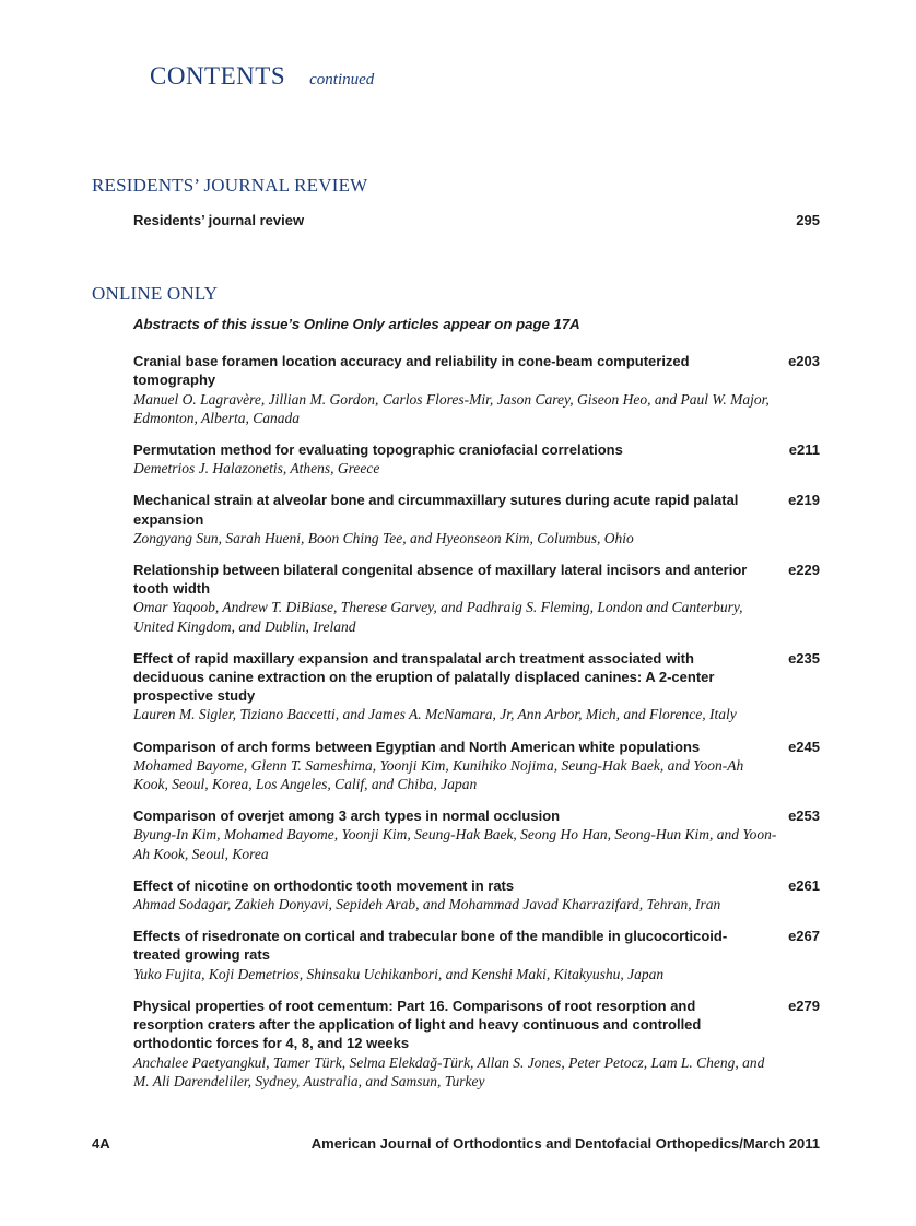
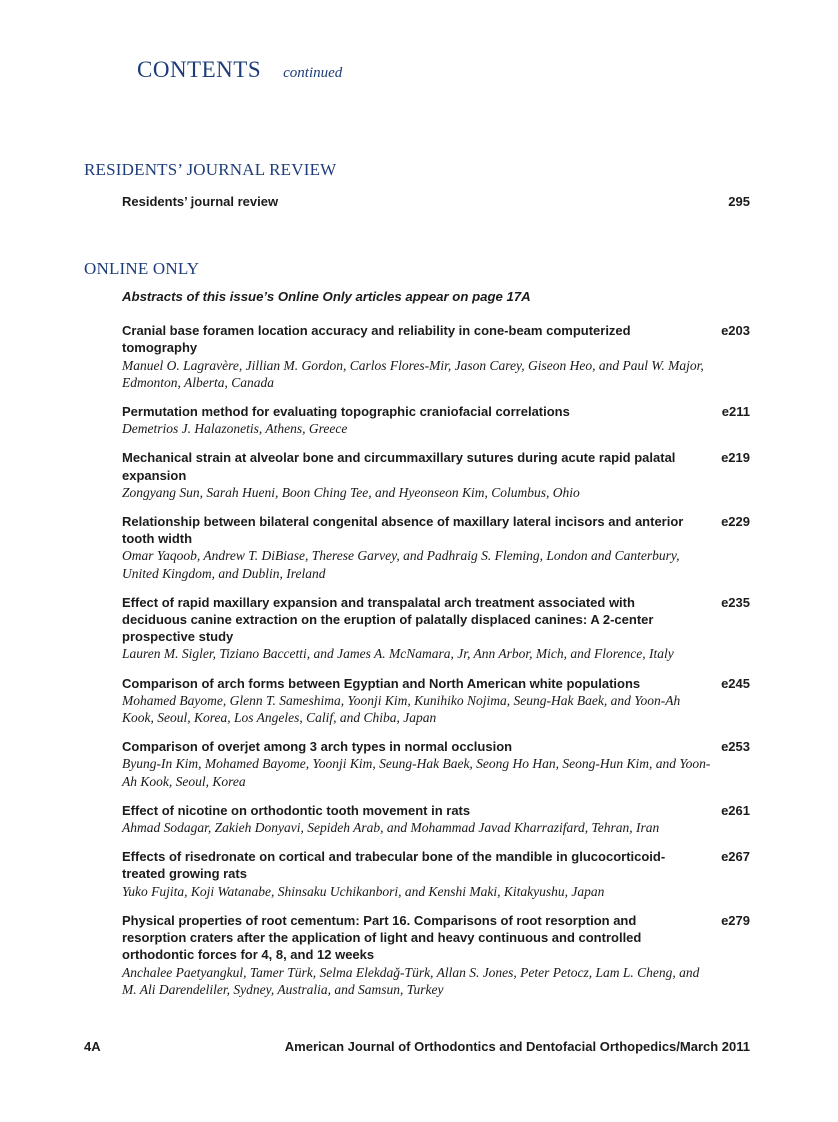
  CONTENTS
  continued
  RESIDENTS’ JOURNAL REVIEW
  Residents’ journal review
  295
  ONLINE ONLY
  Abstracts of this issue’s Online Only articles appear on page 17A
  Cranial base foramen location accuracy and reliability in cone-beam computerized tomography
  e203
  Manuel O. Lagravère, Jillian M. Gordon, Carlos Flores-Mir, Jason Carey, Giseon Heo, and Paul W. Major, Edmonton, Alberta, Canada
  Permutation method for evaluating topographic craniofacial correlations
  e211
  Demetrios J. Halazonetis, Athens, Greece
  Mechanical strain at alveolar bone and circummaxillary sutures during acute rapid palatal expansion
  e219
  Zongyang Sun, Sarah Hueni, Boon Ching Tee, and Hyeonseon Kim, Columbus, Ohio
  Relationship between bilateral congenital absence of maxillary lateral incisors and anterior tooth width
  e229
  Omar Yaqoob, Andrew T. DiBiase, Therese Garvey, and Padhraig S. Fleming, London and Canterbury, United Kingdom, and Dublin, Ireland
  Effect of rapid maxillary expansion and transpalatal arch treatment associated with deciduous canine extraction on the eruption of palatally displaced canines: A 2-center prospective study
  e235
  Lauren M. Sigler, Tiziano Baccetti, and James A. McNamara, Jr, Ann Arbor, Mich, and Florence, Italy
  Comparison of arch forms between Egyptian and North American white populations
  e245
  Mohamed Bayome, Glenn T. Sameshima, Yoonji Kim, Kunihiko Nojima, Seung-Hak Baek, and Yoon-Ah Kook, Seoul, Korea, Los Angeles, Calif, and Chiba, Japan
  Comparison of overjet among 3 arch types in normal occlusion
  e253
  Byung-In Kim, Mohamed Bayome, Yoonji Kim, Seung-Hak Baek, Seong Ho Han, Seong-Hun Kim, and Yoon-Ah Kook, Seoul, Korea
  Effect of nicotine on orthodontic tooth movement in rats
  e261
  Ahmad Sodagar, Zakieh Donyavi, Sepideh Arab, and Mohammad Javad Kharrazifard, Tehran, Iran
  Effects of risedronate on cortical and trabecular bone of the mandible in glucocorticoid-treated growing rats
  e267
- Yuko Fujita, Koji Demetrios, Shinsaku Uchikanbori, and Kenshi Maki, Kitakyushu, Japan
+ Yuko Fujita, Koji Watanabe, Shinsaku Uchikanbori, and Kenshi Maki, Kitakyushu, Japan
  Physical properties of root cementum: Part 16. Comparisons of root resorption and resorption craters after the application of light and heavy continuous and controlled orthodontic forces for 4, 8, and 12 weeks
  e279
  Anchalee Paetyangkul, Tamer Türk, Selma Elekdağ-Türk, Allan S. Jones, Peter Petocz, Lam L. Cheng, and M. Ali Darendeliler, Sydney, Australia, and Samsun, Turkey
  4A
  American Journal of Orthodontics and Dentofacial Orthopedics/March 2011
